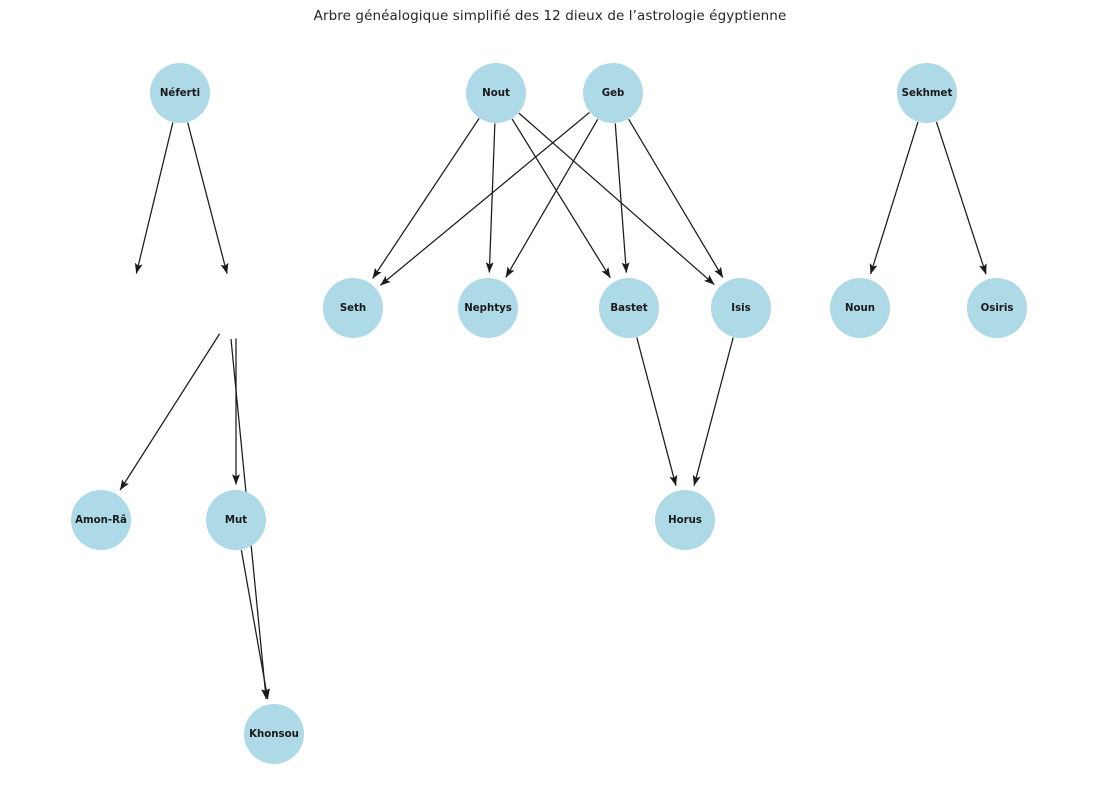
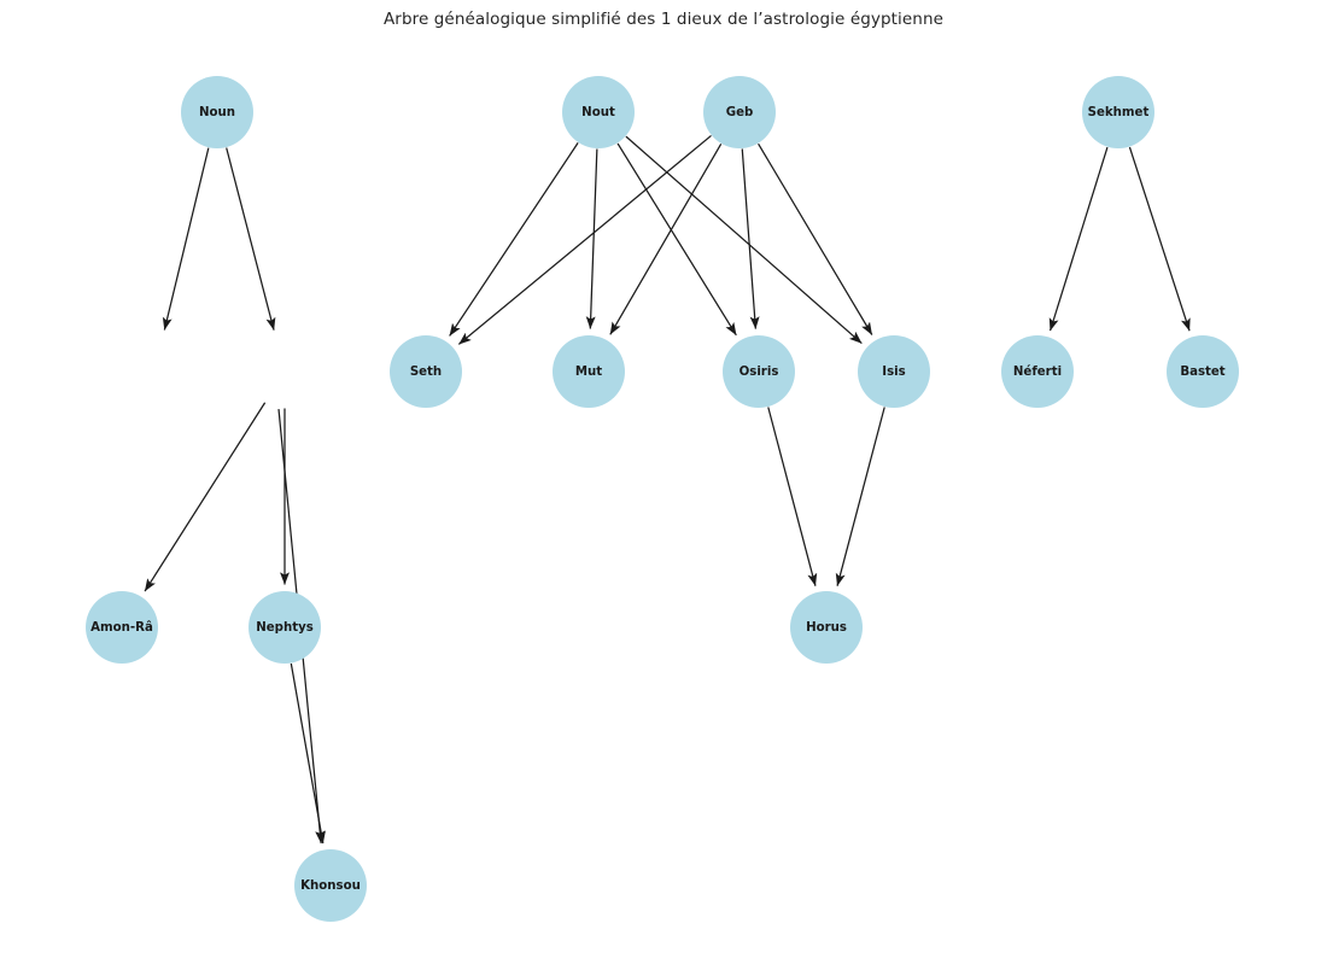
- Arbre généalogique simplifié des 12 dieux de l’astrologie égyptienne
+ Arbre généalogique simplifié des 1 dieux de l’astrologie égyptienne
- Néferti
+ Noun
  Amon-Râ
- Mut
+ Nephtys
  Khonsou
  Nout
  Geb
  Seth
- Nephtys
+ Mut
- Bastet
+ Osiris
  Isis
  Horus
  Sekhmet
- Noun
+ Néferti
- Osiris
+ Bastet
